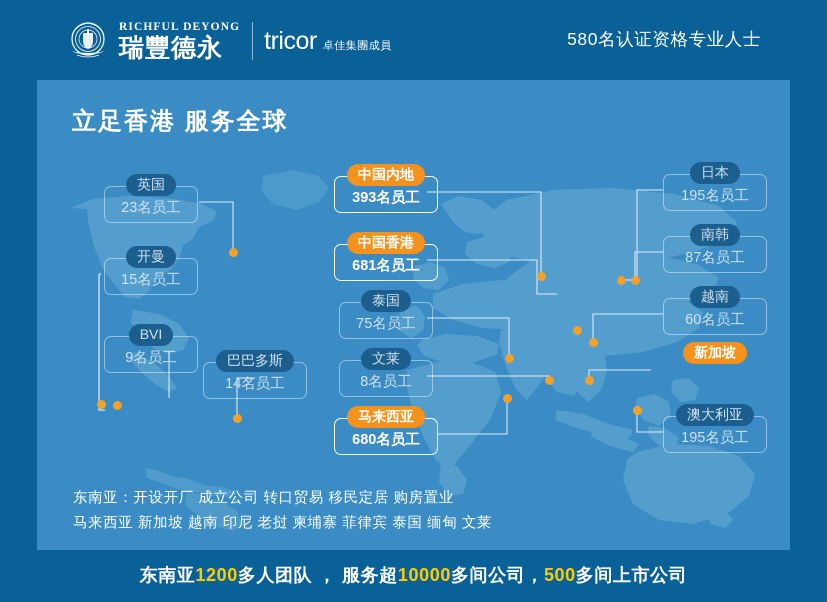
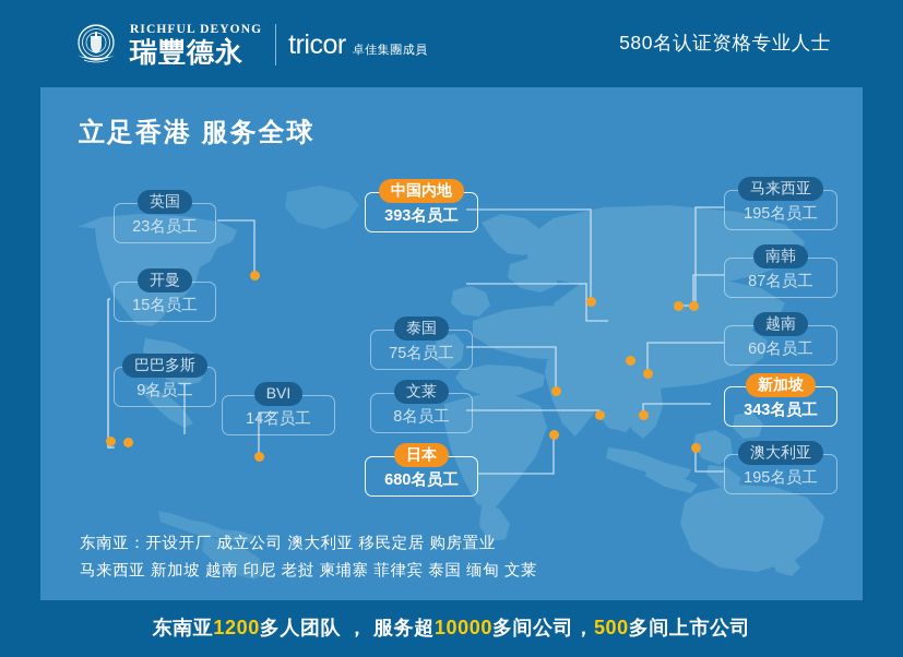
  RICHFUL DEYONG
  瑞豐德永
  tricor
  卓佳集團成員
  580名认证资格专业人士
  立足香港 服务全球
  英国
  23名员工
  开曼
  15名员工
- BVI
+ 巴巴多斯
  9名员工
- 巴巴多斯
+ BVI
  14名员工
  中国内地
  393名员工
- 中国香港
- 681名员工
  泰国
  75名员工
  文莱
  8名员工
- 马来西亚
+ 日本
  680名员工
- 日本
+ 马来西亚
  195名员工
  南韩
  87名员工
  越南
  60名员工
  新加坡
+ 343名员工
  澳大利亚
  195名员工
- 东南亚：开设开厂 成立公司 转口贸易 移民定居 购房置业
+ 东南亚：开设开厂 成立公司 澳大利亚 移民定居 购房置业
  马来西亚 新加坡 越南 印尼 老挝 柬埔寨 菲律宾 泰国 缅甸 文莱
  东南亚1200多人团队 ， 服务超10000多间公司，500多间上市公司
